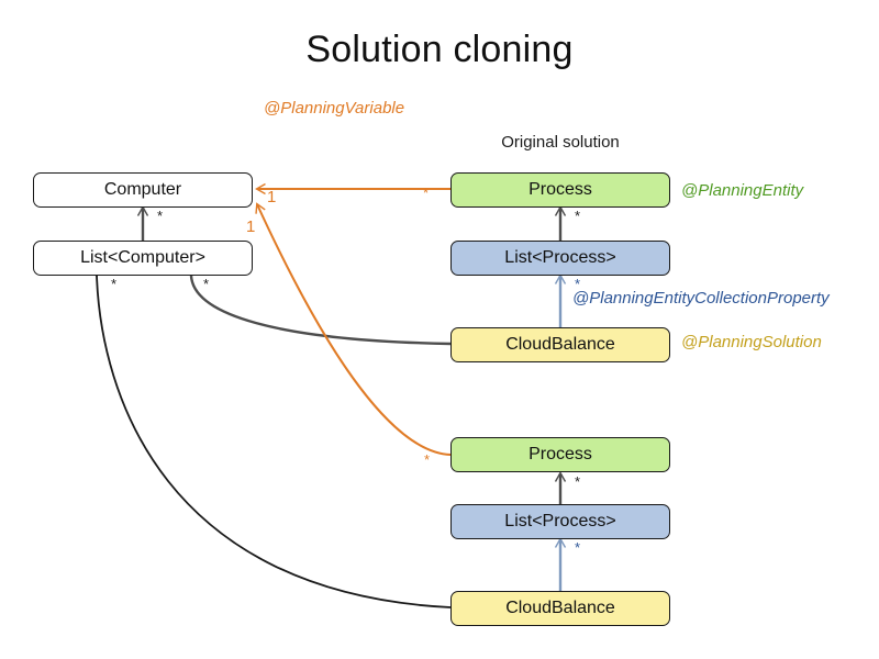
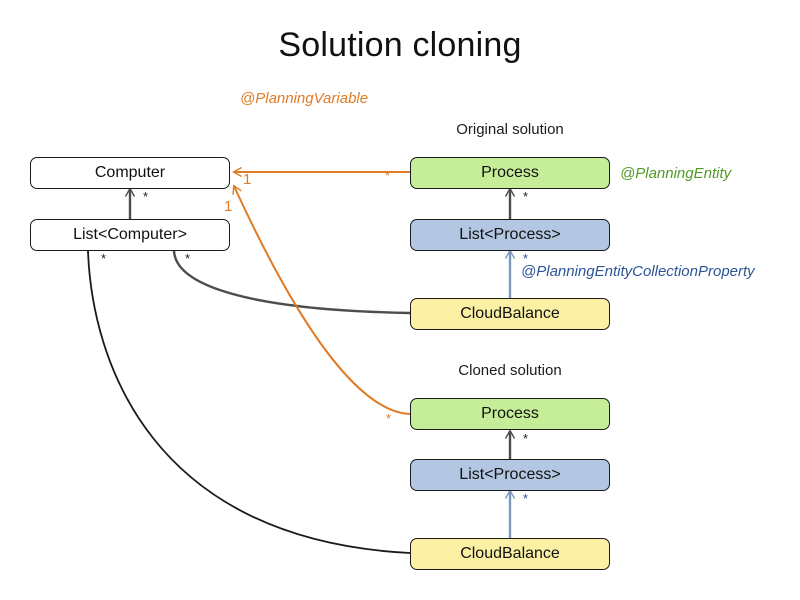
  Solution cloning
  @PlanningVariable
  Original solution
+ Cloned solution
  Computer
  List<Computer>
  Process
  List<Process>
  CloudBalance
  Process
  List<Process>
  CloudBalance
  @PlanningEntity
  @PlanningEntityCollectionProperty
- @PlanningSolution
  *
  *
  *
  1
  1
  *
  *
  *
  *
  *
  *
